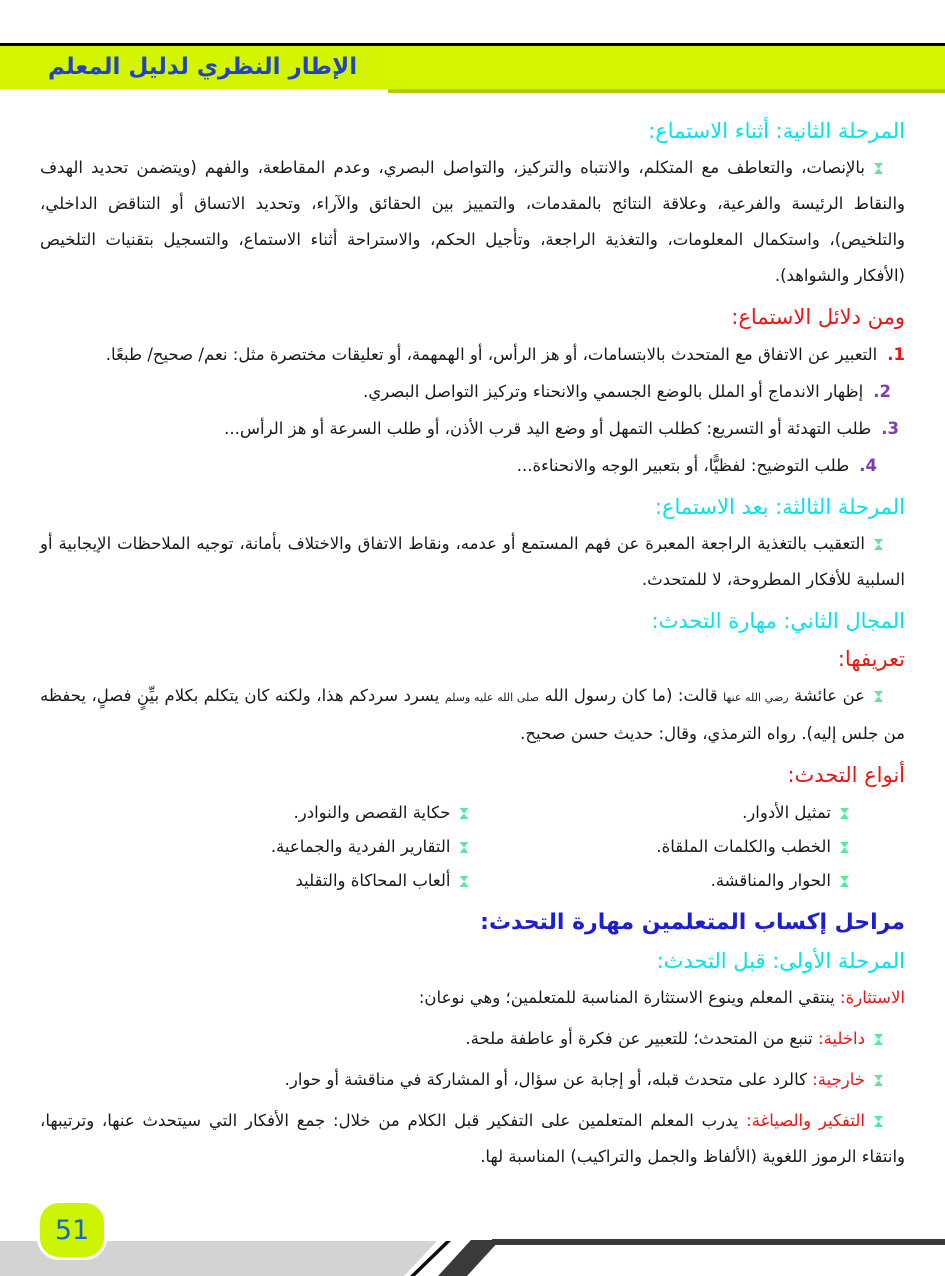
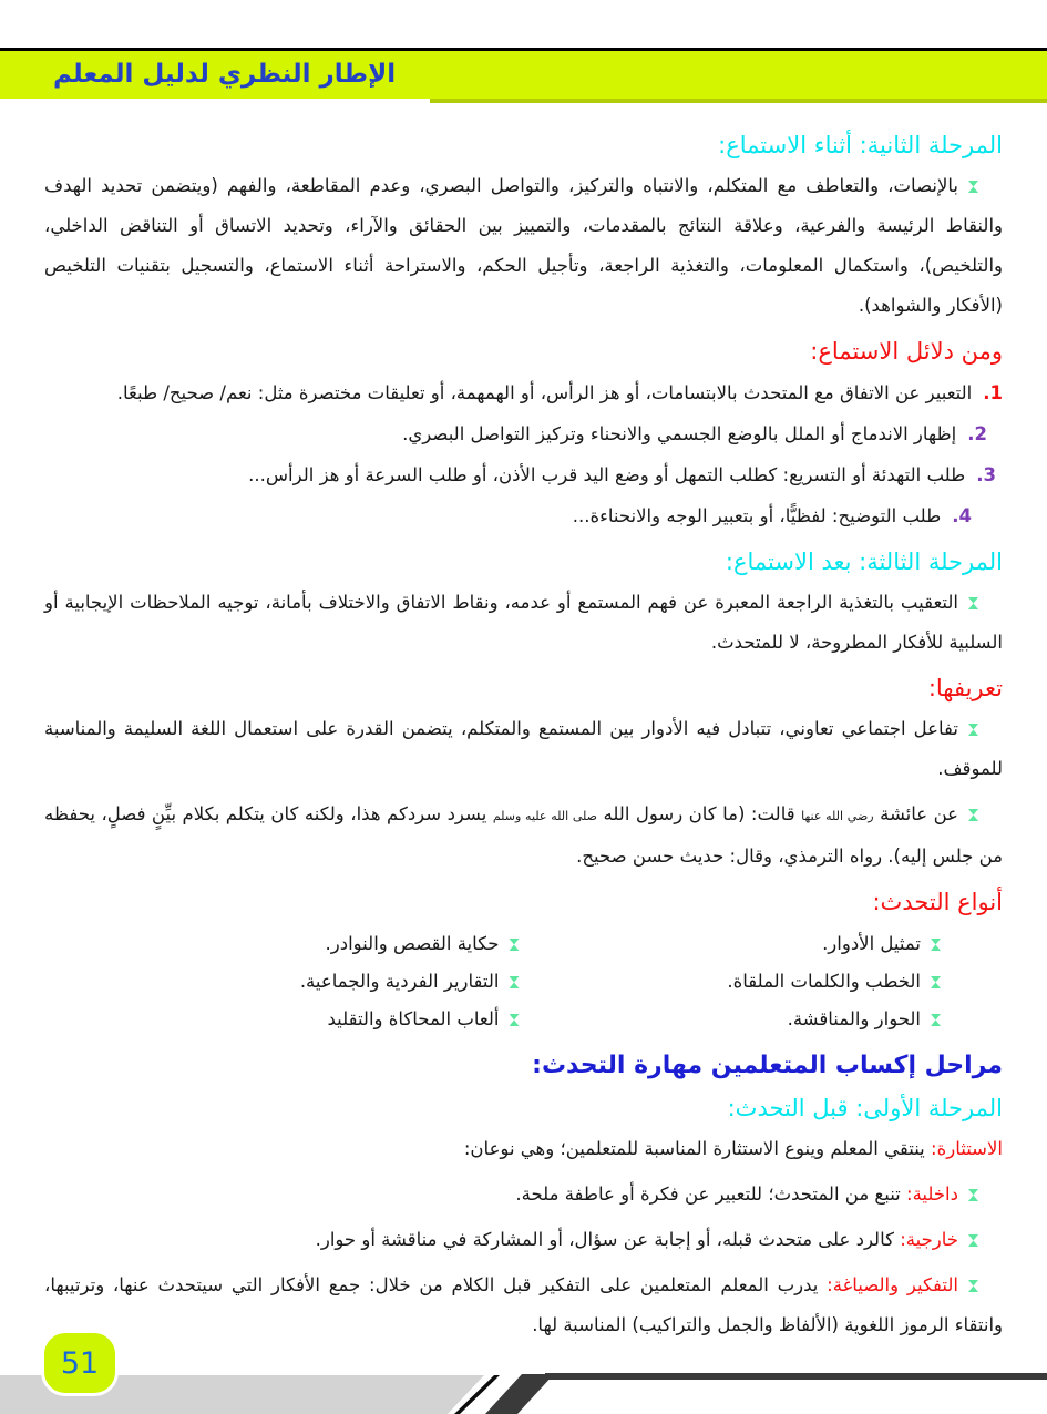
  الإطار النظري لدليل المعلم
  المرحلة الثانية: أثناء الاستماع:
  بالإنصات، والتعاطف مع المتكلم، والانتباه والتركيز، والتواصل البصري، وعدم المقاطعة، والفهم (ويتضمن تحديد الهدف والنقاط الرئيسة والفرعية، وعلاقة النتائج بالمقدمات، والتمييز بين الحقائق والآراء، وتحديد الاتساق أو التناقض الداخلي، والتلخيص)، واستكمال المعلومات، والتغذية الراجعة، وتأجيل الحكم، والاستراحة أثناء الاستماع، والتسجيل بتقنيات التلخيص (الأفكار والشواهد).
  ومن دلائل الاستماع:
  1.التعبير عن الاتفاق مع المتحدث بالابتسامات، أو هز الرأس، أو الهمهمة، أو تعليقات مختصرة مثل: نعم/ صحيح/ طبعًا.
  2.إظهار الاندماج أو الملل بالوضع الجسمي والانحناء وتركيز التواصل البصري.
  3.طلب التهدئة أو التسريع: كطلب التمهل أو وضع اليد قرب الأذن، أو طلب السرعة أو هز الرأس...
  4.طلب التوضيح: لفظيًّا، أو بتعبير الوجه والانحناءة...
  المرحلة الثالثة: بعد الاستماع:
  التعقيب بالتغذية الراجعة المعبرة عن فهم المستمع أو عدمه، ونقاط الاتفاق والاختلاف بأمانة، توجيه الملاحظات الإيجابية أو السلبية للأفكار المطروحة، لا للمتحدث.
- المجال الثاني: مهارة التحدث:
  تعريفها:
+ تفاعل اجتماعي تعاوني، تتبادل فيه الأدوار بين المستمع والمتكلم، يتضمن القدرة على استعمال اللغة السليمة والمناسبة للموقف.
  عن عائشة رضي الله عنها قالت: (ما كان رسول الله صلى الله عليه وسلم يسرد سردكم هذا، ولكنه كان يتكلم بكلام بيِّنٍ فصلٍ، يحفظه من جلس إليه). رواه الترمذي، وقال: حديث حسن صحيح.
  أنواع التحدث:
  تمثيل الأدوار.
  حكاية القصص والنوادر.
  الخطب والكلمات الملقاة.
  التقارير الفردية والجماعية.
  الحوار والمناقشة.
  ألعاب المحاكاة والتقليد
  مراحل إكساب المتعلمين مهارة التحدث:
  المرحلة الأولى: قبل التحدث:
  الاستثارة: ينتقي المعلم وينوع الاستثارة المناسبة للمتعلمين؛ وهي نوعان:
  داخلية: تنبع من المتحدث؛ للتعبير عن فكرة أو عاطفة ملحة.
  خارجية: كالرد على متحدث قبله، أو إجابة عن سؤال، أو المشاركة في مناقشة أو حوار.
  التفكير والصياغة: يدرب المعلم المتعلمين على التفكير قبل الكلام من خلال: جمع الأفكار التي سيتحدث عنها، وترتيبها، وانتقاء الرموز اللغوية (الألفاظ والجمل والتراكيب) المناسبة لها.
  51
